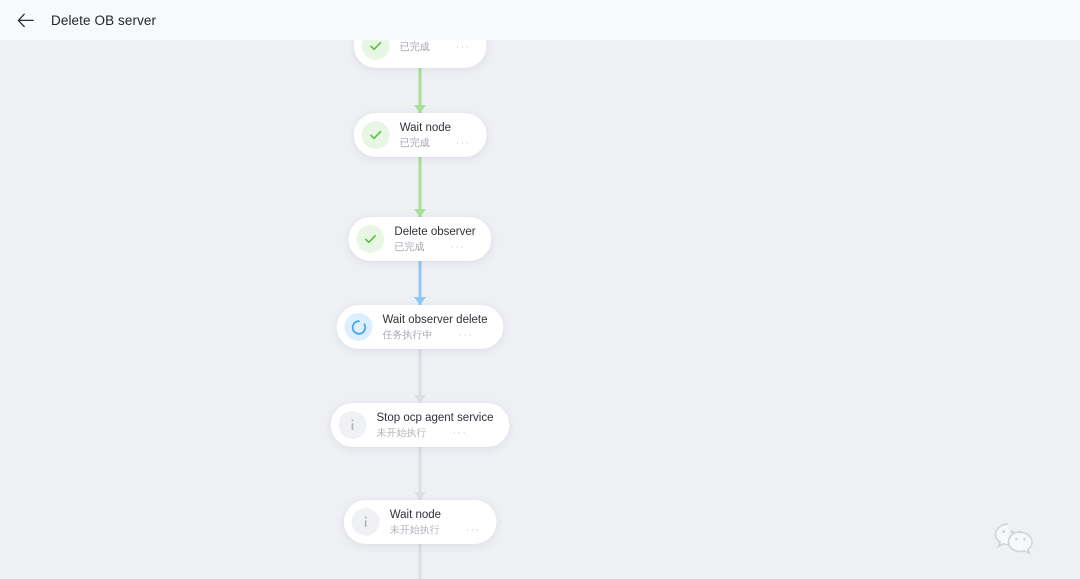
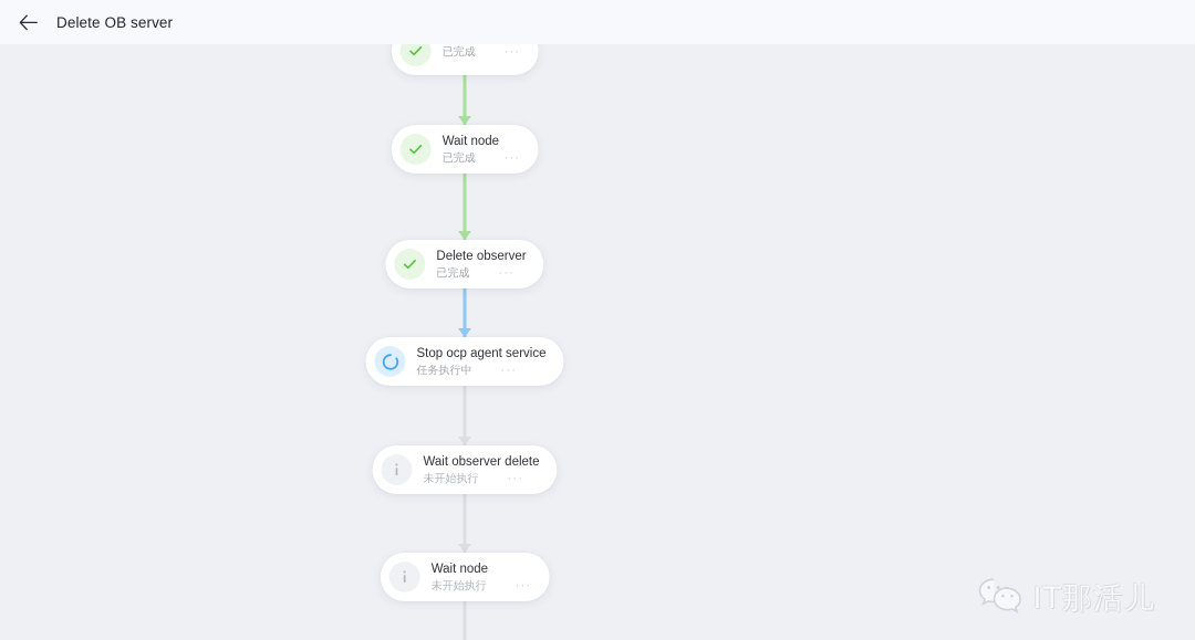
  Delete OB server
  已完成
  ···
  Wait node
  已完成
  ···
  Delete observer
  已完成
  ···
- Wait observer delete
+ Stop ocp agent service
  任务执行中
  ···
- Stop ocp agent service
+ Wait observer delete
  未开始执行
  ···
  Wait node
  未开始执行
  ···
+ IT那活儿
